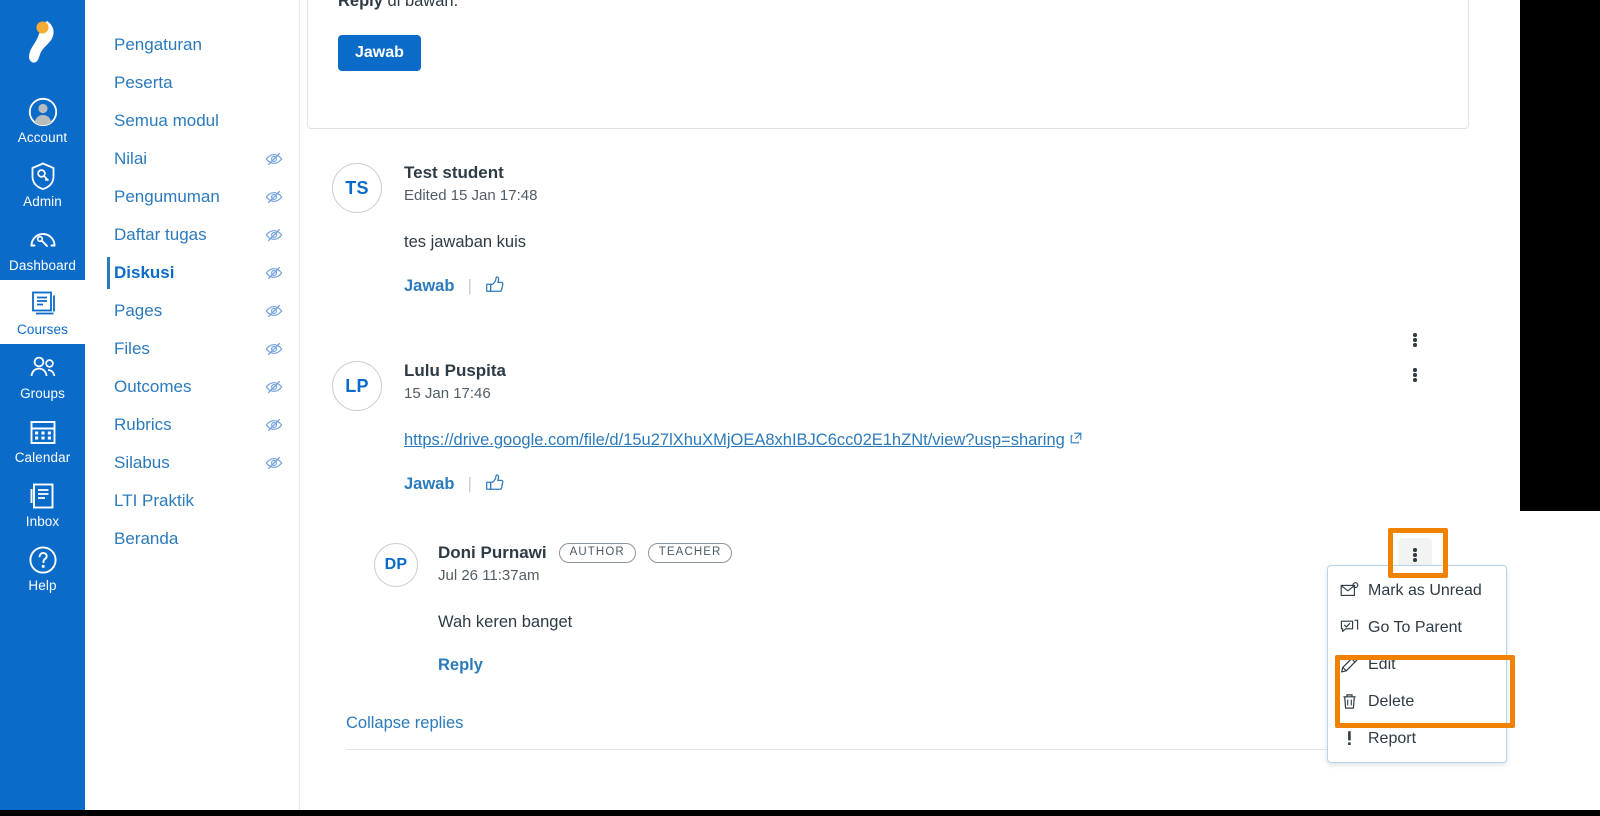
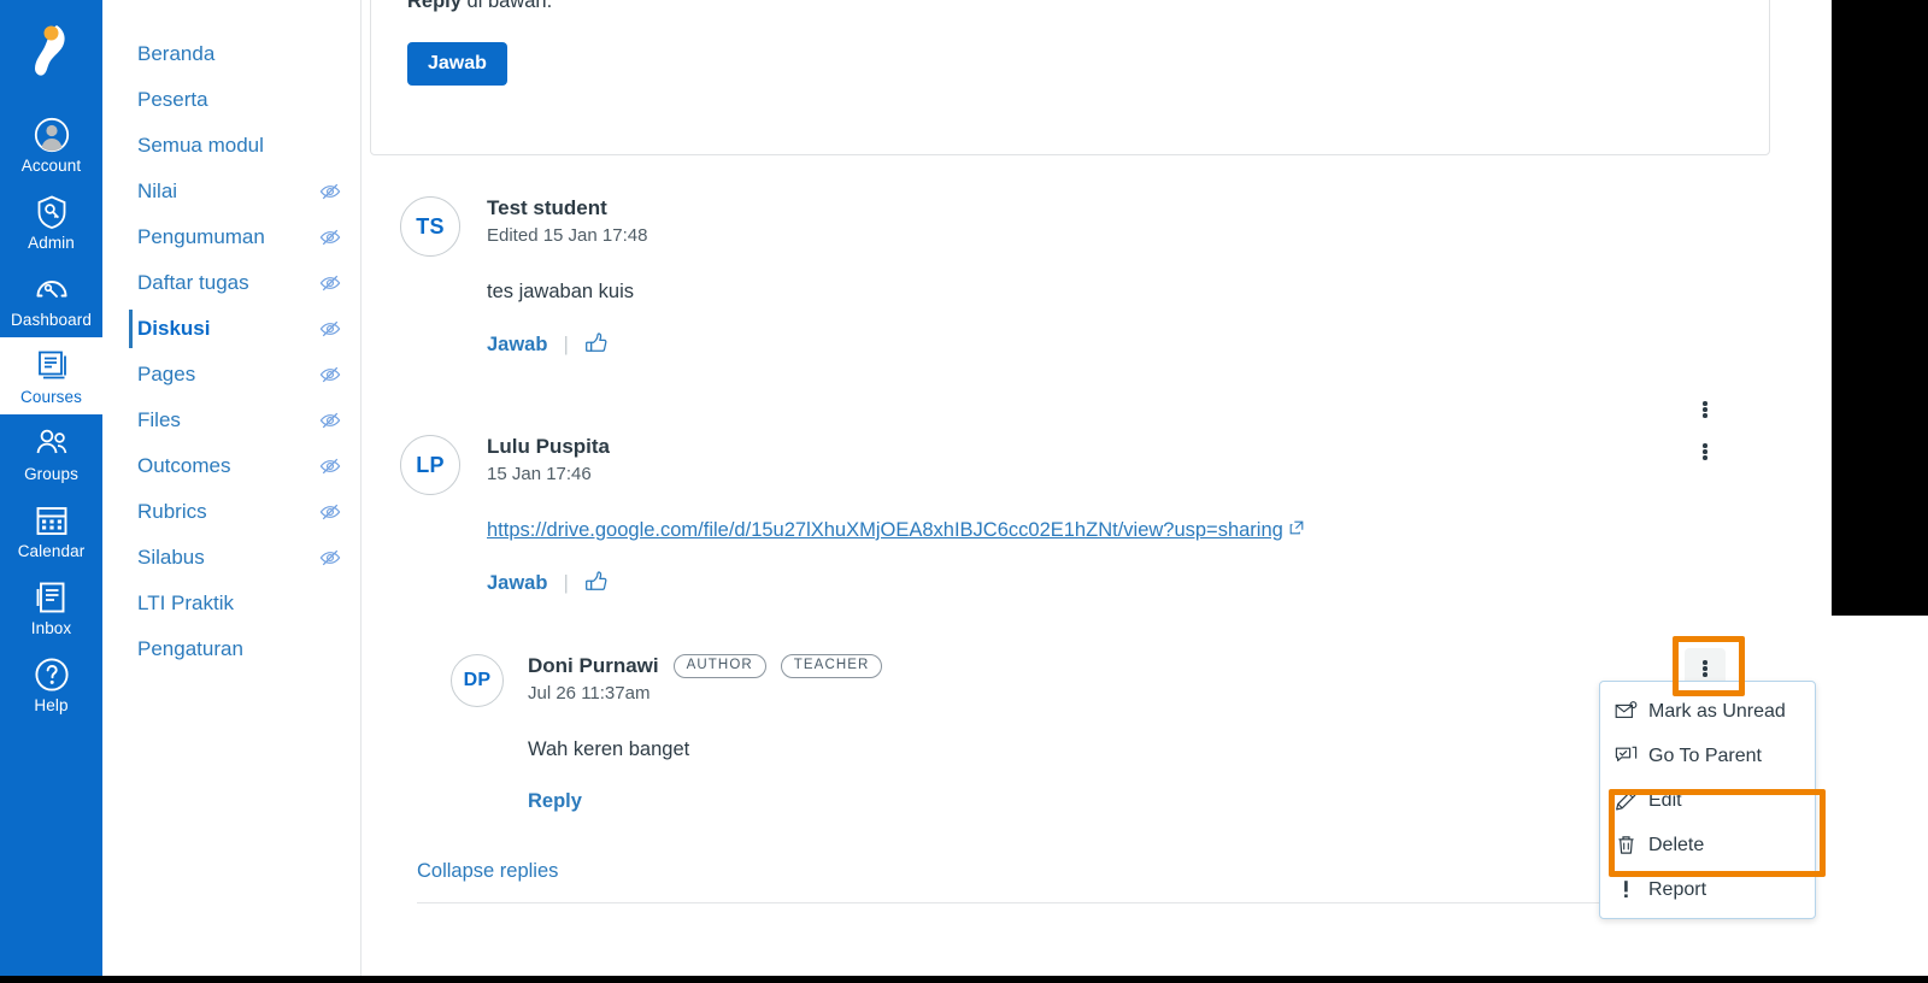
  Account
  Admin
  Dashboard
  Courses
  Groups
  Calendar
  Inbox
  Help
- Pengaturan
+ Beranda
  Peserta
  Semua modul
  Nilai
  Pengumuman
  Daftar tugas
  Diskusi
  Pages
  Files
  Outcomes
  Rubrics
  Silabus
  LTI Praktik
- Beranda
+ Pengaturan
  Reply di bawah.
  Jawab
  TS
  Test student
  Edited 15 Jan 17:48
  tes jawaban kuis
  Jawab
  |
  LP
  Lulu Puspita
  15 Jan 17:46
  https://drive.google.com/file/d/15u27lXhuXMjOEA8xhIBJC6cc02E1hZNt/view?usp=sharing
  Jawab
  |
  DP
  Doni Purnawi
  AUTHOR
  TEACHER
  Jul 26 11:37am
  Wah keren banget
  Reply
  Collapse replies
  Mark as Unread
  Go To Parent
  Edit
  Delete
  Report
